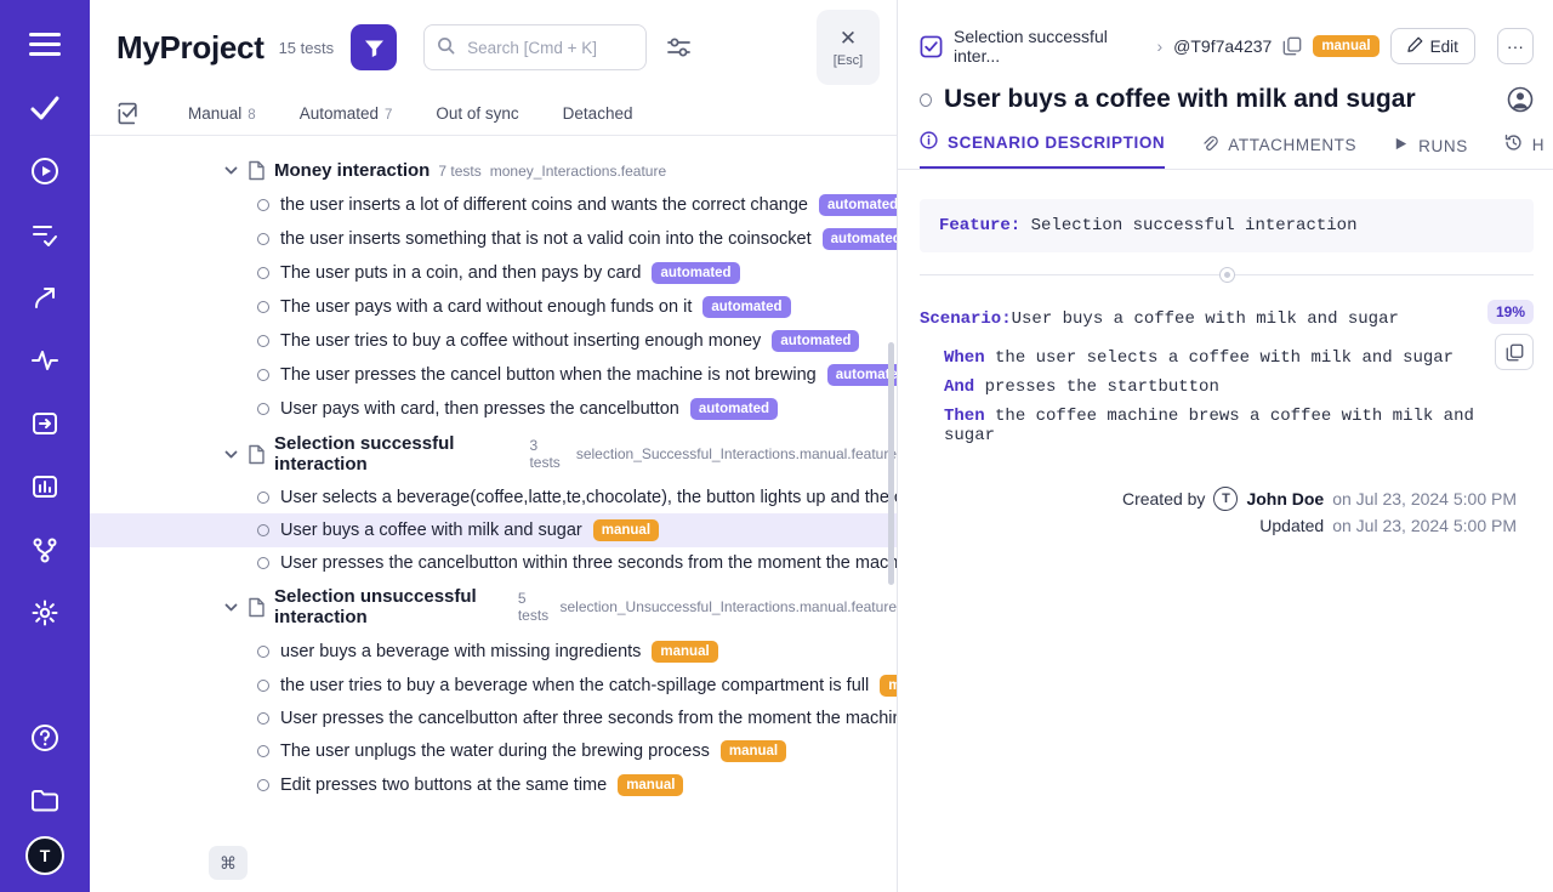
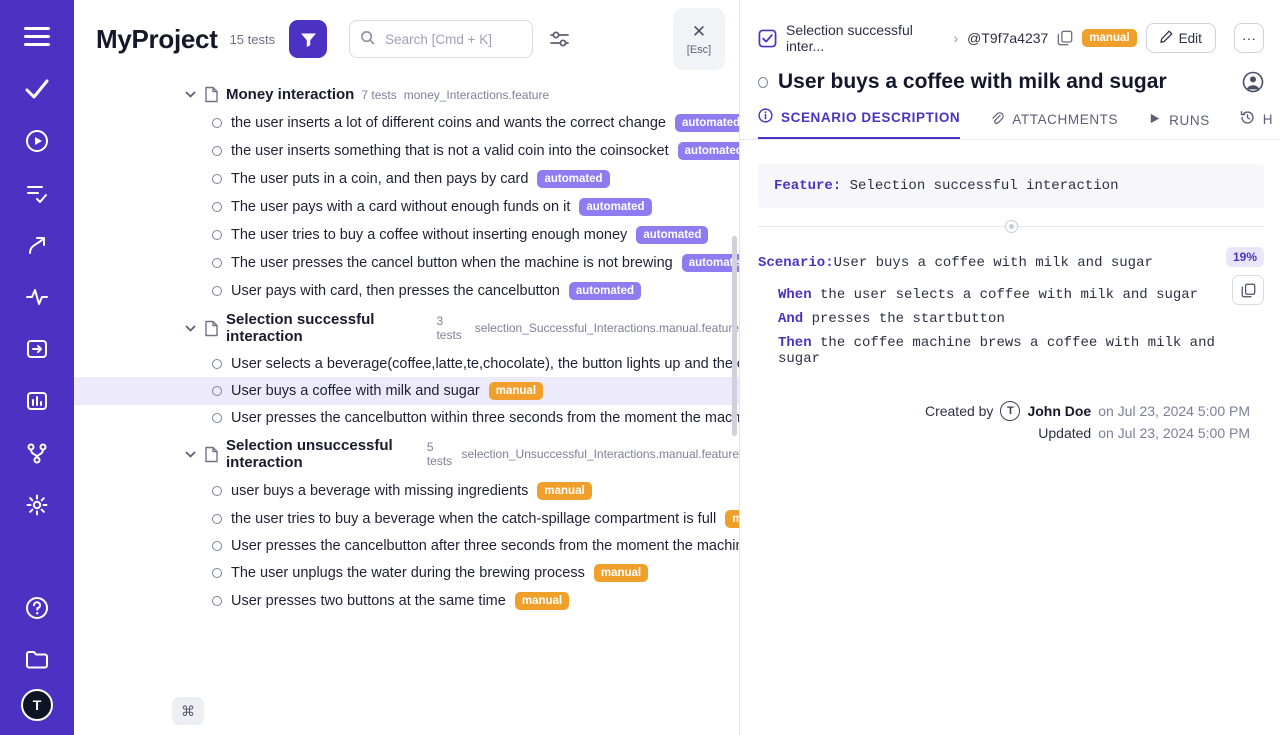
  T
  MyProject
  15 tests
  Search [Cmd + K]
- Manual
- 8
- Automated
- 7
- Out of sync
- Detached
  ✕
  [Esc]
  Money interaction
  7 tests
  money_Interactions.feature
  the user inserts a lot of different coins and wants the correct change
  automated
  the user inserts something that is not a valid coin into the coinsocket
  automate
  The user puts in a coin, and then pays by card
  automated
  The user pays with a card without enough funds on it
  automated
  The user tries to buy a coffee without inserting enough money
  automated
  The user presses the cancel button when the machine is not brewing
  User pays with card, then presses the cancelbutton
  automated
  Selection successful interaction
  3 tests
  selection_Successful_Interactions.manual.featur
  User selects a beverage(coffee,latte,te,chocolate), the button lights up and the
  User buys a coffee with milk and sugar
  manual
  User presses the cancelbutton within three seconds from the moment the mac
  Selection unsuccessful interaction
  5 tests
  selection_Unsuccessful_Interactions.manual.feature
  user buys a beverage with missing ingredients
  manual
  the user tries to buy a beverage when the catch-spillage compartment is full
  User presses the cancelbutton after three seconds from the moment the machi
  The user unplugs the water during the brewing process
  manual
- Edit presses two buttons at the same time
+ User presses two buttons at the same time
  manual
  ⌘
  Selection successful inter...
  ›
  @T9f7a4237
  manual
  Edit
  ···
  User buys a coffee with milk and sugar
  SCENARIO DESCRIPTION
  ATTACHMENTS
  RUNS
  H
  Feature: Selection successful interaction
  Scenario:User buys a coffee with milk and sugar
  19%
  When the user selects a coffee with milk and sugar
  And presses the startbutton
  Then the coffee machine brews a coffee with milk and sugar
  Created by
  T
  John Doe
  on Jul 23, 2024 5:00 PM
  Updated
  on Jul 23, 2024 5:00 PM
